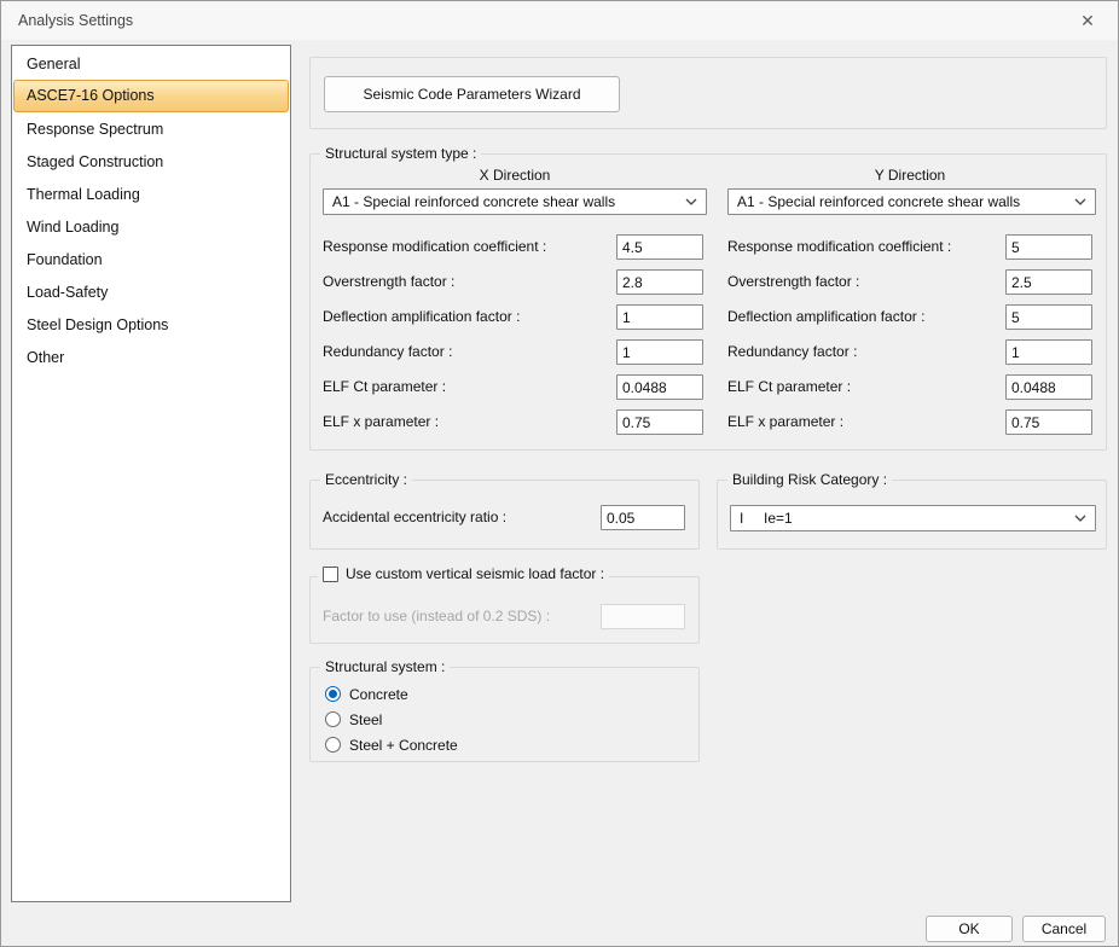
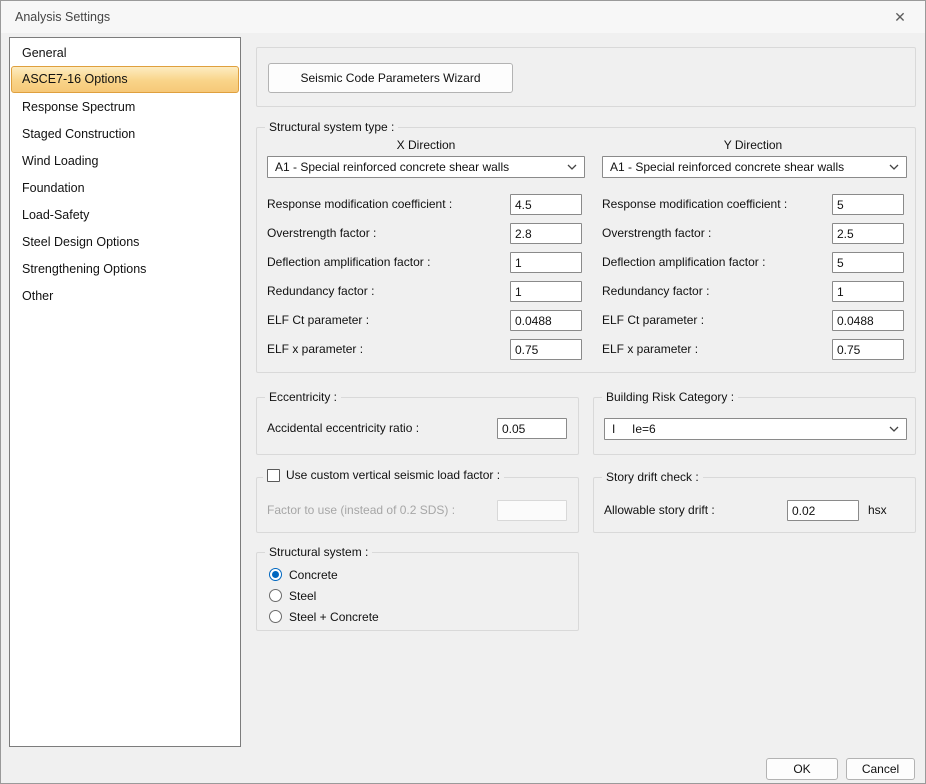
  Analysis Settings
  ✕
  General
  ASCE7-16 Options
  Response Spectrum
  Staged Construction
- Thermal Loading
  Wind Loading
  Foundation
  Load-Safety
  Steel Design Options
+ Strengthening Options
  Other
  Seismic Code Parameters Wizard
  Structural system type :
  X Direction
  Y Direction
  A1 - Special reinforced concrete shear walls
  A1 - Special reinforced concrete shear walls
  Response modification coefficient :
  4.5
  Overstrength factor :
  2.8
  Deflection amplification factor :
  1
  Redundancy factor :
  1
  ELF Ct parameter :
  0.0488
  ELF x parameter :
  0.75
  Response modification coefficient :
  5
  Overstrength factor :
  2.5
  Deflection amplification factor :
  5
  Redundancy factor :
  1
  ELF Ct parameter :
  0.0488
  ELF x parameter :
  0.75
  Eccentricity :
  Accidental eccentricity ratio :
  0.05
  Building Risk Category :
- I Ie=1
+ I Ie=6
  Use custom vertical seismic load factor :
  Factor to use (instead of 0.2 SDS) :
+ Story drift check :
+ Allowable story drift :
+ 0.02
+ hsx
  Structural system :
  Concrete
  Steel
  Steel + Concrete
  OK
  Cancel
